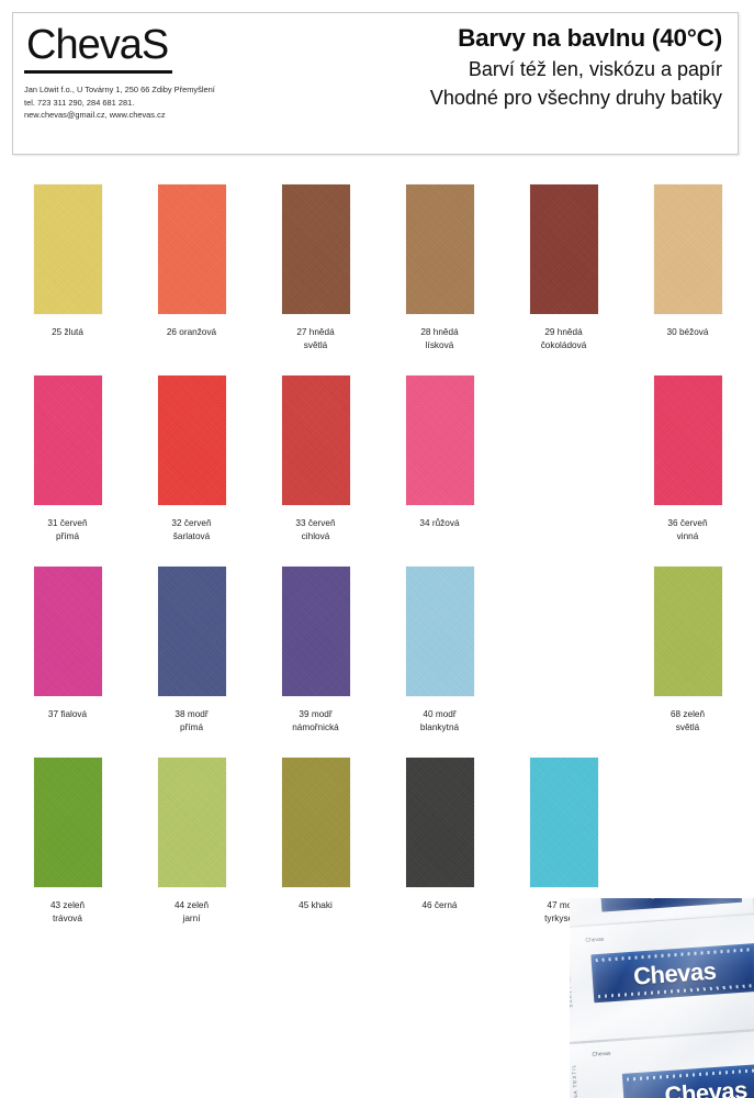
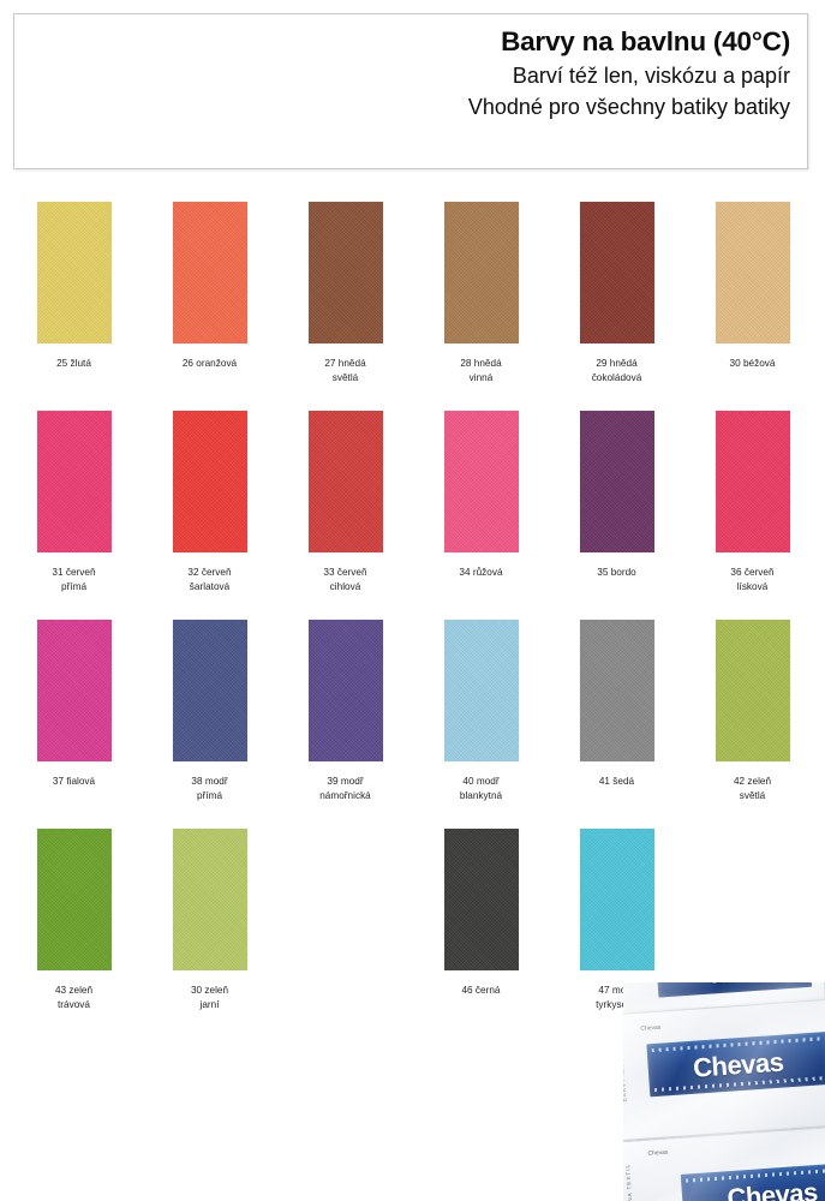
- ChevaS
- Jan Löwit f.o., U Továrny 1, 250 66 Zdiby Přemyšlení
- tel. 723 311 290, 284 681 281.
- new.chevas@gmail.cz, www.chevas.cz
  Barvy na bavlnu (40°C)
  Barví též len, viskózu a papír
- Vhodné pro všechny druhy batiky
+ Vhodné pro všechny batiky batiky
  25 žlutá
  26 oranžová
  27 hnědá
  světlá
  28 hnědá
- lísková
+ vinná
  29 hnědá
  čokoládová
  30 béžová
  31 červeň
  přímá
  32 červeň
  šarlatová
  33 červeň
  cihlová
  34 růžová
+ 35 bordo
  36 červeň
- vinná
+ lísková
  37 fialová
  38 modř
  přímá
  39 modř
  námořnická
  40 modř
  blankytná
+ 41 šedá
- 68 zeleň
+ 42 zeleň
  světlá
  43 zeleň
  trávová
- 44 zeleň
+ 30 zeleň
  jarní
- 45 khaki
  46 černá
